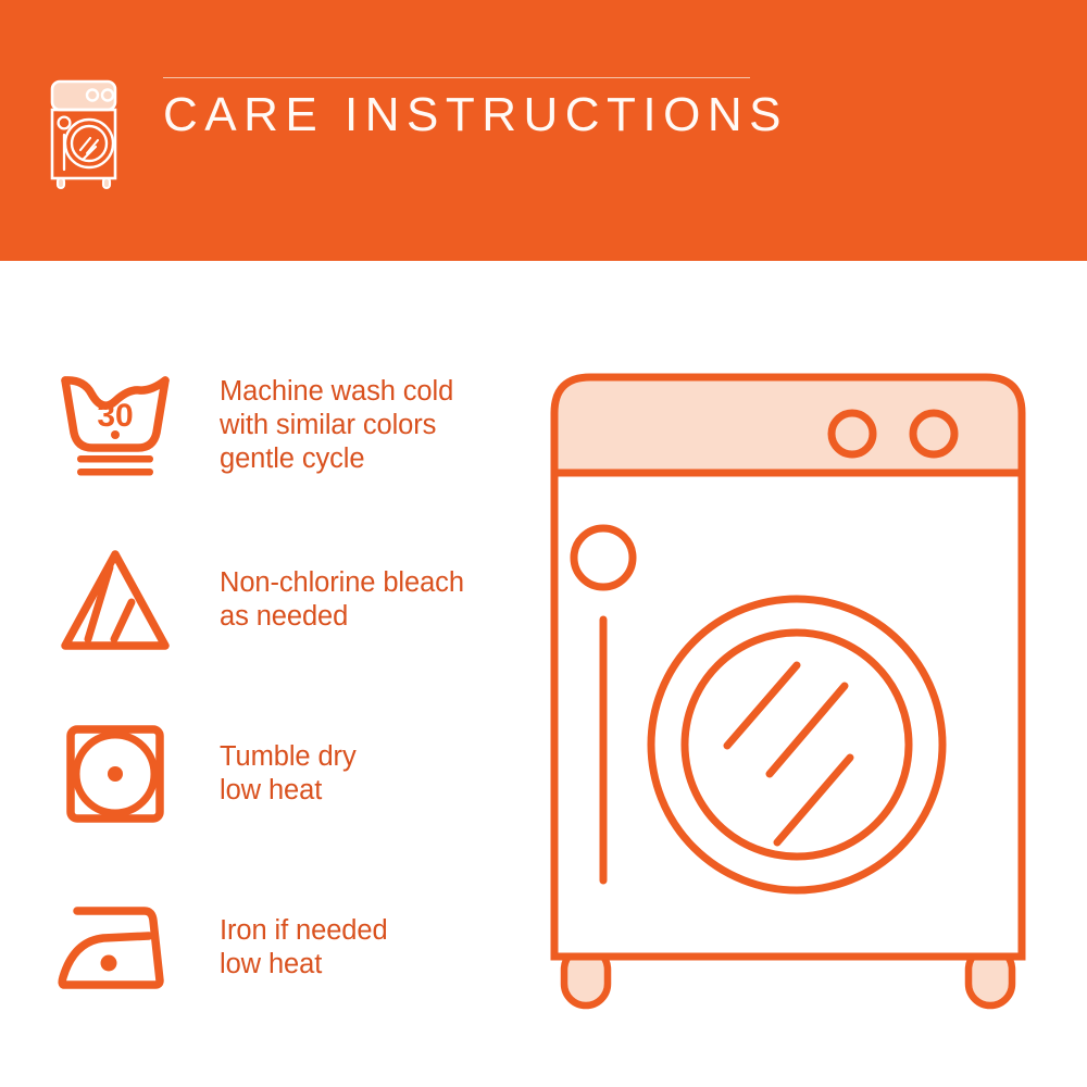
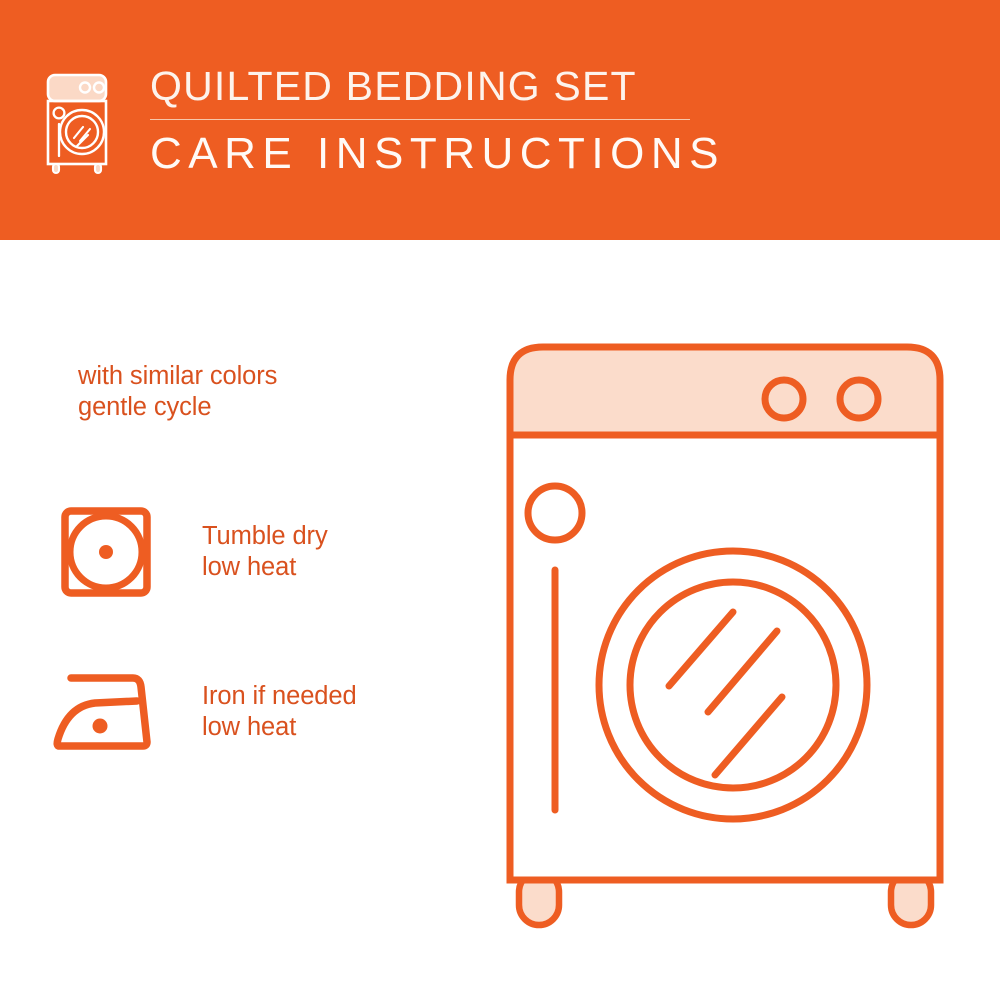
+ QUILTED BEDDING SET
  CARE INSTRUCTIONS
- 30
- Machine wash cold
  with similar colors
  gentle cycle
- Non-chlorine bleach
- as needed
  Tumble dry
  low heat
  Iron if needed
  low heat
